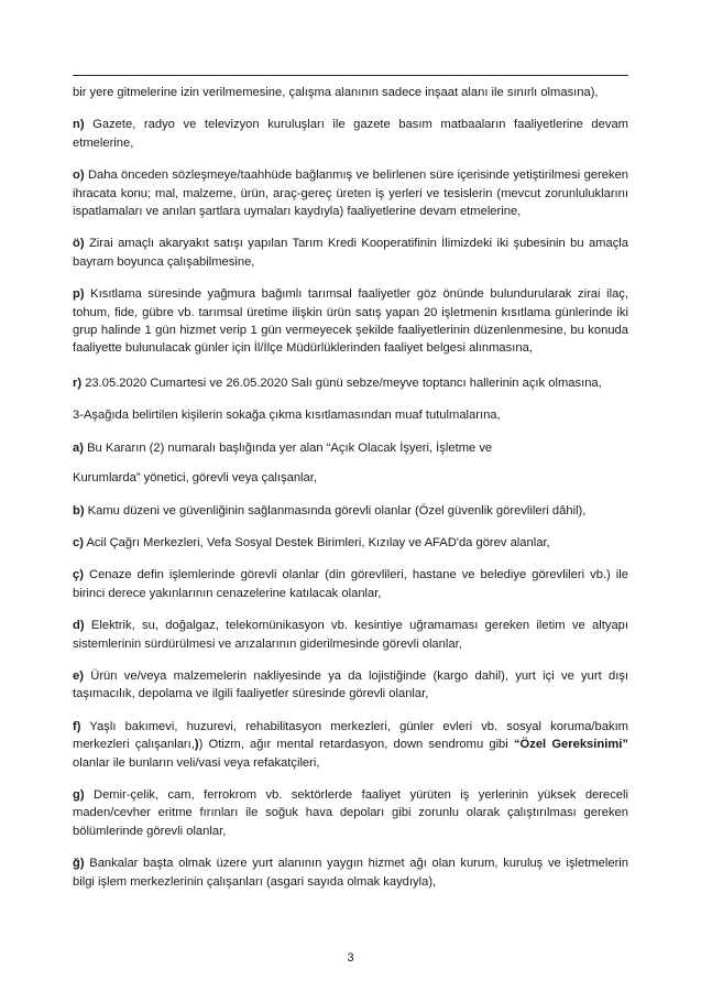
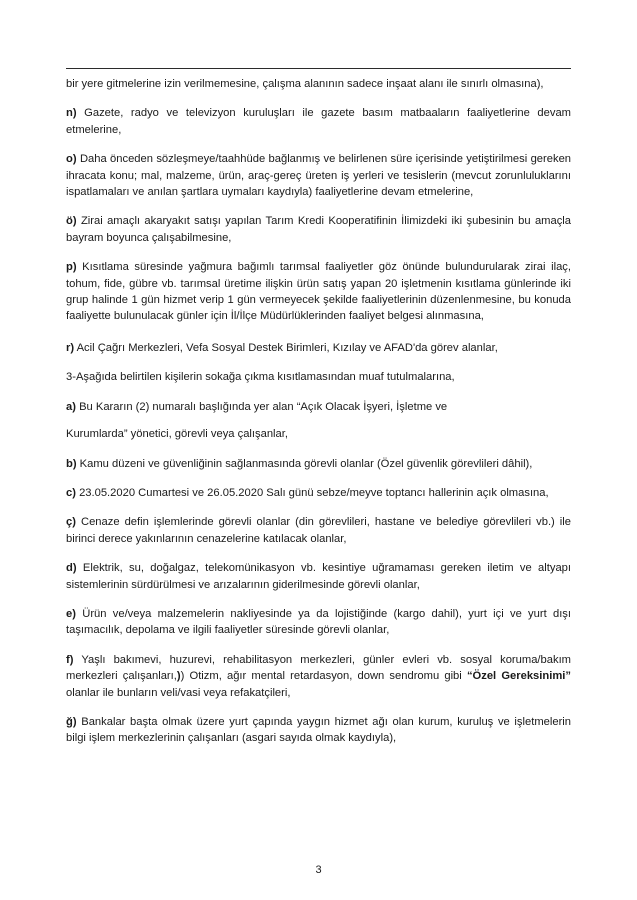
  bir yere gitmelerine izin verilmemesine, çalışma alanının sadece inşaat alanı ile sınırlı olmasına),
  n) Gazete, radyo ve televizyon kuruluşları ile gazete basım matbaaların faaliyetlerine devam etmelerine,
  o) Daha önceden sözleşmeye/taahhüde bağlanmış ve belirlenen süre içerisinde yetiştirilmesi gereken ihracata konu; mal, malzeme, ürün, araç-gereç üreten iş yerleri ve tesislerin (mevcut zorunluluklarını ispatlamaları ve anılan şartlara uymaları kaydıyla) faaliyetlerine devam etmelerine,
  ö) Zirai amaçlı akaryakıt satışı yapılan Tarım Kredi Kooperatifinin İlimizdeki iki şubesinin bu amaçla bayram boyunca çalışabilmesine,
  p) Kısıtlama süresinde yağmura bağımlı tarımsal faaliyetler göz önünde bulundurularak zirai ilaç, tohum, fide, gübre vb. tarımsal üretime ilişkin ürün satış yapan 20 işletmenin kısıtlama günlerinde iki grup halinde 1 gün hizmet verip 1 gün vermeyecek şekilde faaliyetlerinin düzenlenmesine, bu konuda faaliyette bulunulacak günler için İl/İlçe Müdürlüklerinden faaliyet belgesi alınmasına,
- r) 23.05.2020 Cumartesi ve 26.05.2020 Salı günü sebze/meyve toptancı hallerinin açık olmasına,
+ r) Acil Çağrı Merkezleri, Vefa Sosyal Destek Birimleri, Kızılay ve AFAD'da görev alanlar,
  3-Aşağıda belirtilen kişilerin sokağa çıkma kısıtlamasından muaf tutulmalarına,
  a) Bu Kararın (2) numaralı başlığında yer alan “Açık Olacak İşyeri, İşletme ve
  Kurumlarda” yönetici, görevli veya çalışanlar,
  b) Kamu düzeni ve güvenliğinin sağlanmasında görevli olanlar (Özel güvenlik görevlileri dâhil),
- c) Acil Çağrı Merkezleri, Vefa Sosyal Destek Birimleri, Kızılay ve AFAD'da görev alanlar,
+ c) 23.05.2020 Cumartesi ve 26.05.2020 Salı günü sebze/meyve toptancı hallerinin açık olmasına,
  ç) Cenaze defin işlemlerinde görevli olanlar (din görevlileri, hastane ve belediye görevlileri vb.) ile birinci derece yakınlarının cenazelerine katılacak olanlar,
  d) Elektrik, su, doğalgaz, telekomünikasyon vb. kesintiye uğramaması gereken iletim ve altyapı sistemlerinin sürdürülmesi ve arızalarının giderilmesinde görevli olanlar,
  e) Ürün ve/veya malzemelerin nakliyesinde ya da lojistiğinde (kargo dahil), yurt içi ve yurt dışı taşımacılık, depolama ve ilgili faaliyetler süresinde görevli olanlar,
  f) Yaşlı bakımevi, huzurevi, rehabilitasyon merkezleri, günler evleri vb. sosyal koruma/bakım merkezleri çalışanları,)) Otizm, ağır mental retardasyon, down sendromu gibi “Özel Gereksinimi” olanlar ile bunların veli/vasi veya refakatçileri,
- g) Demir-çelik, cam, ferrokrom vb. sektörlerde faaliyet yürüten iş yerlerinin yüksek dereceli maden/cevher eritme fırınları ile soğuk hava depoları gibi zorunlu olarak çalıştırılması gereken bölümlerinde görevli olanlar,
- ğ) Bankalar başta olmak üzere yurt alanının yaygın hizmet ağı olan kurum, kuruluş ve işletmelerin bilgi işlem merkezlerinin çalışanları (asgari sayıda olmak kaydıyla),
+ ğ) Bankalar başta olmak üzere yurt çapında yaygın hizmet ağı olan kurum, kuruluş ve işletmelerin bilgi işlem merkezlerinin çalışanları (asgari sayıda olmak kaydıyla),
  3
